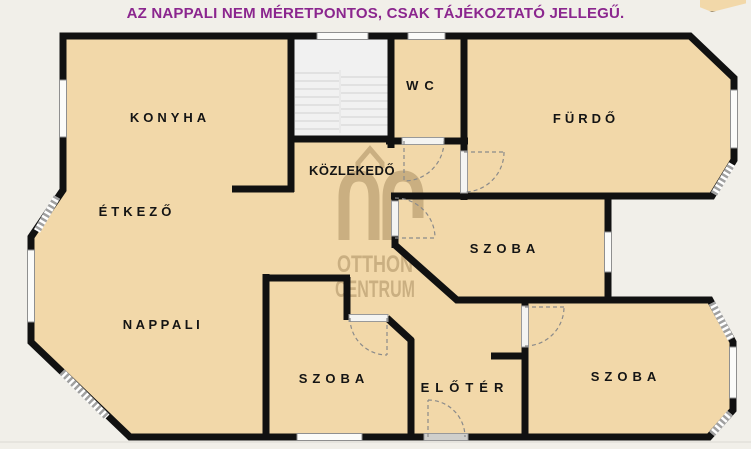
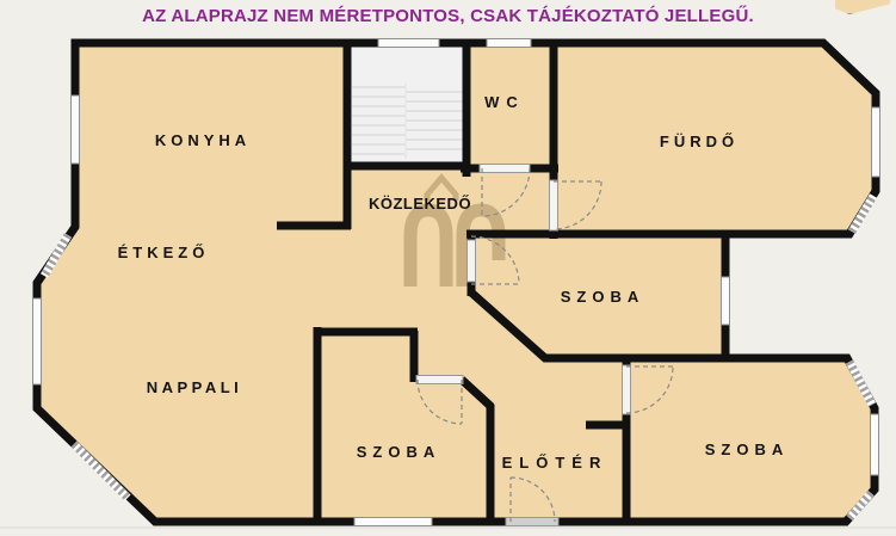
- AZ NAPPALI NEM MÉRETPONTOS, CSAK TÁJÉKOZTATÓ JELLEGŰ.
+ AZ ALAPRAJZ NEM MÉRETPONTOS, CSAK TÁJÉKOZTATÓ JELLEGŰ.
- OTTHON
- CENTRUM
  KONYHA
  ÉTKEZŐ
  NAPPALI
  KÖZLEKEDŐ
  WC
  FÜRDŐ
  SZOBA
  SZOBA
  ELŐTÉR
  SZOBA
